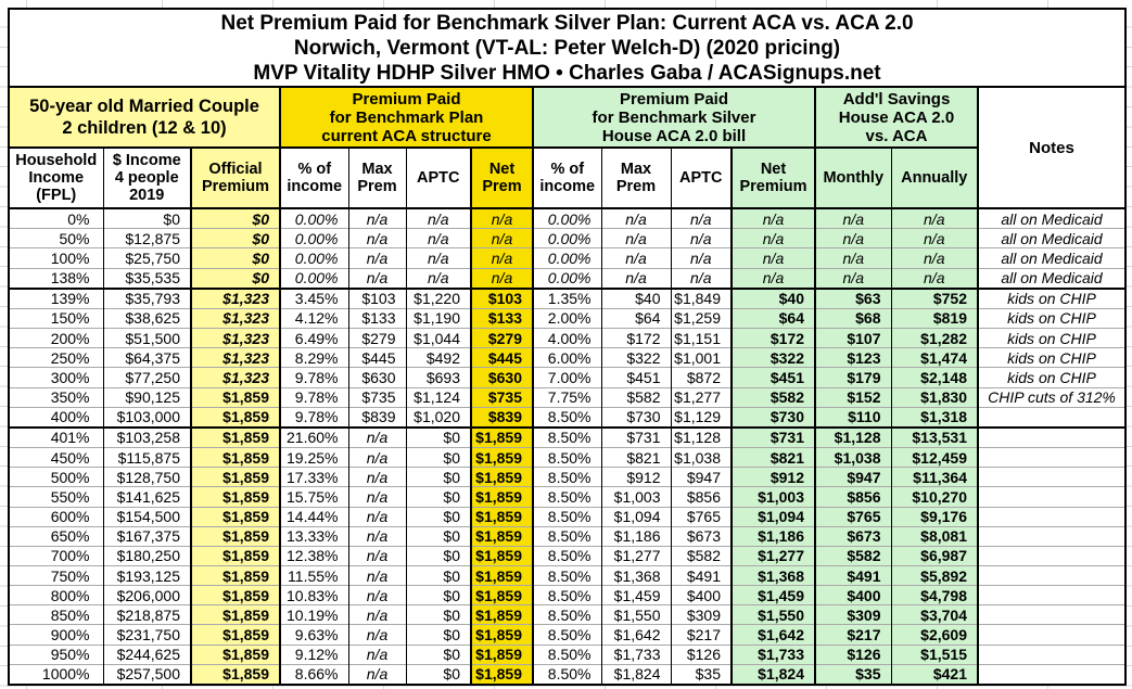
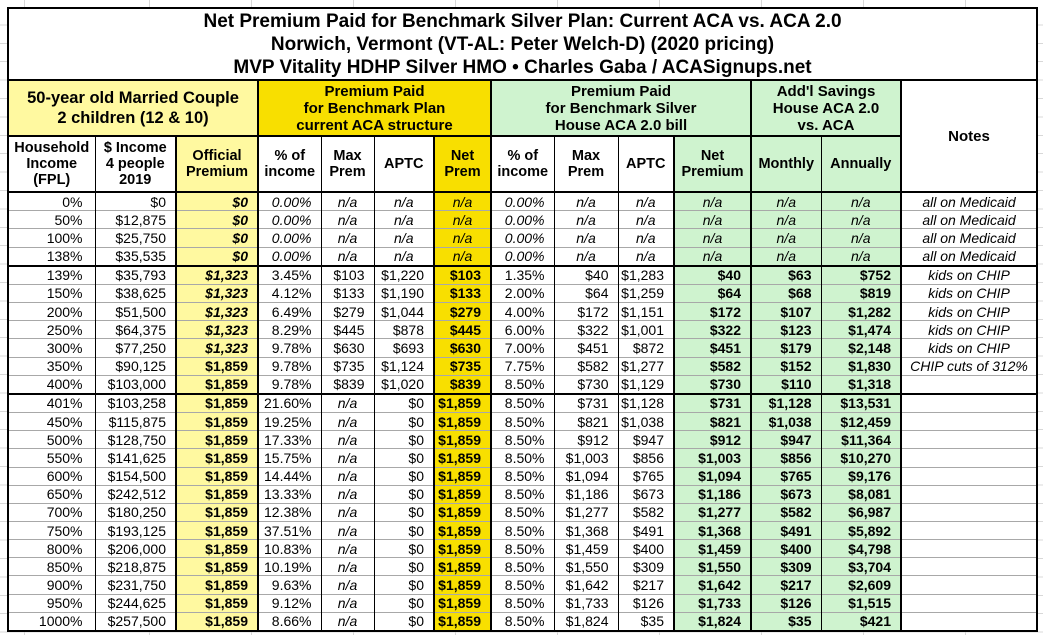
  Net Premium Paid for Benchmark Silver Plan: Current ACA vs. ACA 2.0 Norwich, Vermont (VT-AL: Peter Welch-D) (2020 pricing) MVP Vitality HDHP Silver HMO • Charles Gaba / ACASignups.net
  50-year old Married Couple 2 children (12 & 10)	Premium Paid for Benchmark Plan current ACA structure	Premium Paid for Benchmark Silver House ACA 2.0 bill	Add'l Savings House ACA 2.0 vs. ACA	Notes
  Household Income (FPL)	$ Income 4 people 2019	Official Premium	% of income	Max Prem	APTC	Net Prem	% of income	Max Prem	APTC	Net Premium	Monthly	Annually
  0%	$0	$0	0.00%	n/a	n/a	n/a	0.00%	n/a	n/a	n/a	n/a	n/a	all on Medicaid
  50%	$12,875	$0	0.00%	n/a	n/a	n/a	0.00%	n/a	n/a	n/a	n/a	n/a	all on Medicaid
  100%	$25,750	$0	0.00%	n/a	n/a	n/a	0.00%	n/a	n/a	n/a	n/a	n/a	all on Medicaid
  138%	$35,535	$0	0.00%	n/a	n/a	n/a	0.00%	n/a	n/a	n/a	n/a	n/a	all on Medicaid
- 139%	$35,793	$1,323	3.45%	$103	$1,220	$103	1.35%	$40	$1,849	$40	$63	$752	kids on CHIP
+ 139%	$35,793	$1,323	3.45%	$103	$1,220	$103	1.35%	$40	$1,283	$40	$63	$752	kids on CHIP
  150%	$38,625	$1,323	4.12%	$133	$1,190	$133	2.00%	$64	$1,259	$64	$68	$819	kids on CHIP
  200%	$51,500	$1,323	6.49%	$279	$1,044	$279	4.00%	$172	$1,151	$172	$107	$1,282	kids on CHIP
- 250%	$64,375	$1,323	8.29%	$445	$492	$445	6.00%	$322	$1,001	$322	$123	$1,474	kids on CHIP
+ 250%	$64,375	$1,323	8.29%	$445	$878	$445	6.00%	$322	$1,001	$322	$123	$1,474	kids on CHIP
  300%	$77,250	$1,323	9.78%	$630	$693	$630	7.00%	$451	$872	$451	$179	$2,148	kids on CHIP
  350%	$90,125	$1,859	9.78%	$735	$1,124	$735	7.75%	$582	$1,277	$582	$152	$1,830	CHIP cuts of 312%
  400%	$103,000	$1,859	9.78%	$839	$1,020	$839	8.50%	$730	$1,129	$730	$110	$1,318
  401%	$103,258	$1,859	21.60%	n/a	$0	$1,859	8.50%	$731	$1,128	$731	$1,128	$13,531
  450%	$115,875	$1,859	19.25%	n/a	$0	$1,859	8.50%	$821	$1,038	$821	$1,038	$12,459
  500%	$128,750	$1,859	17.33%	n/a	$0	$1,859	8.50%	$912	$947	$912	$947	$11,364
  550%	$141,625	$1,859	15.75%	n/a	$0	$1,859	8.50%	$1,003	$856	$1,003	$856	$10,270
  600%	$154,500	$1,859	14.44%	n/a	$0	$1,859	8.50%	$1,094	$765	$1,094	$765	$9,176
- 650%	$167,375	$1,859	13.33%	n/a	$0	$1,859	8.50%	$1,186	$673	$1,186	$673	$8,081
+ 650%	$242,512	$1,859	13.33%	n/a	$0	$1,859	8.50%	$1,186	$673	$1,186	$673	$8,081
  700%	$180,250	$1,859	12.38%	n/a	$0	$1,859	8.50%	$1,277	$582	$1,277	$582	$6,987
- 750%	$193,125	$1,859	11.55%	n/a	$0	$1,859	8.50%	$1,368	$491	$1,368	$491	$5,892
+ 750%	$193,125	$1,859	37.51%	n/a	$0	$1,859	8.50%	$1,368	$491	$1,368	$491	$5,892
  800%	$206,000	$1,859	10.83%	n/a	$0	$1,859	8.50%	$1,459	$400	$1,459	$400	$4,798
  850%	$218,875	$1,859	10.19%	n/a	$0	$1,859	8.50%	$1,550	$309	$1,550	$309	$3,704
  900%	$231,750	$1,859	9.63%	n/a	$0	$1,859	8.50%	$1,642	$217	$1,642	$217	$2,609
  950%	$244,625	$1,859	9.12%	n/a	$0	$1,859	8.50%	$1,733	$126	$1,733	$126	$1,515
  1000%	$257,500	$1,859	8.66%	n/a	$0	$1,859	8.50%	$1,824	$35	$1,824	$35	$421
